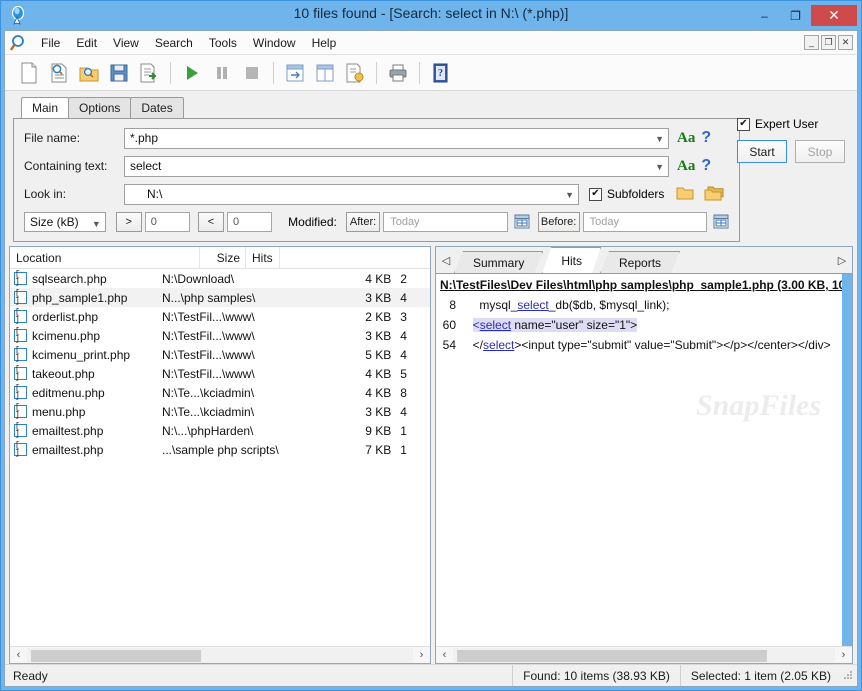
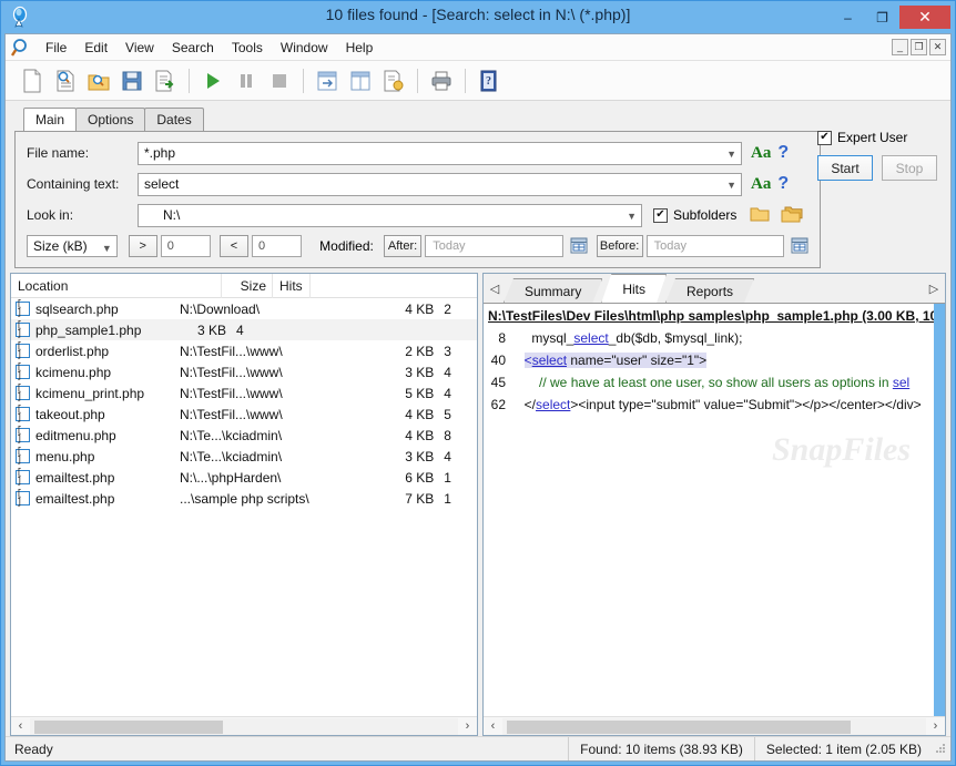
  10 files found - [Search: select in N:\ (*.php)]
  –
  ❐
  ✕
  File
  Edit
  View
  Search
  Tools
  Window
  Help
  _
  ❐
  ✕
  ?
  Main
  Options
  Dates
  File name:
  *.php
  ▼
  Aa
  ?
  Containing text:
  select
  ▼
  Aa
  ?
  Look in:
  N:\
  ▼
  ✔
  Subfolders
  Size (kB)
  ▼
  >
  0
  <
  0
  Modified:
  After:
  Today
  Before:
  Today
  ✔
  Expert User
  Start
  Stop
  Location
  Size
  Hits
  [ ]
  sqlsearch.php
  N:\Download\
  4 KB
  2
  [ ]
  php_sample1.php
- N...\php samples\
  3 KB
  4
  [ ]
  orderlist.php
  N:\TestFil...\www\
  2 KB
  3
  [ ]
  kcimenu.php
  N:\TestFil...\www\
  3 KB
  4
  [ ]
  kcimenu_print.php
  N:\TestFil...\www\
  5 KB
  4
  [ ]
  takeout.php
  N:\TestFil...\www\
  4 KB
  5
  [ ]
  editmenu.php
  N:\Te...\kciadmin\
  4 KB
  8
  [ ]
  menu.php
  N:\Te...\kciadmin\
  3 KB
  4
  [ ]
  emailtest.php
  N:\...\phpHarden\
- 9 KB
+ 6 KB
  1
  [ ]
  emailtest.php
  ...\sample php scripts\
  7 KB
  1
  ‹
  ›
  ◁
  Summary
  Hits
  Reports
  ▷
  N:\TestFiles\Dev Files\html\php samples\php_sample1.php (3.00 KB, 1
  8
  mysql_
  select
  _db($db, $mysql_link);
- 60
+ 40
  <
  select
  name="user" size="1">
+ 45
+ // we have at least one user, so show all users as options in
+ sel
- 54
+ 62
  </
  select
  ><input type="submit" value="Submit"></p></center></div>
  ‹
  ›
  Ready
  Found: 10 items (38.93 KB)
  Selected: 1 item (2.05 KB)
